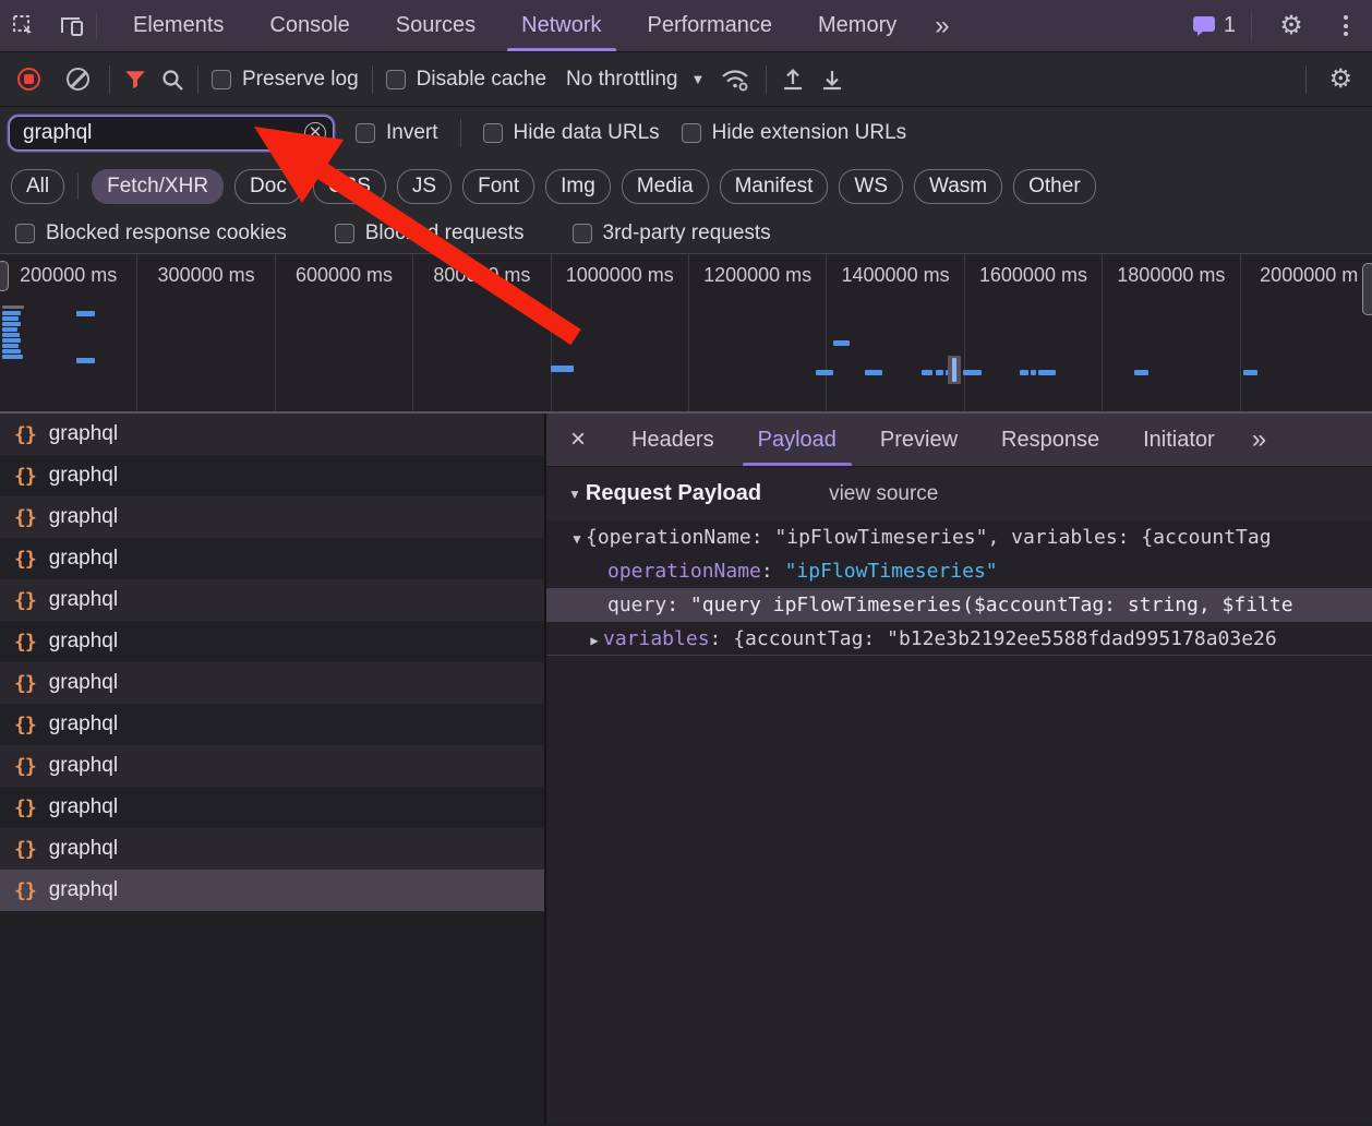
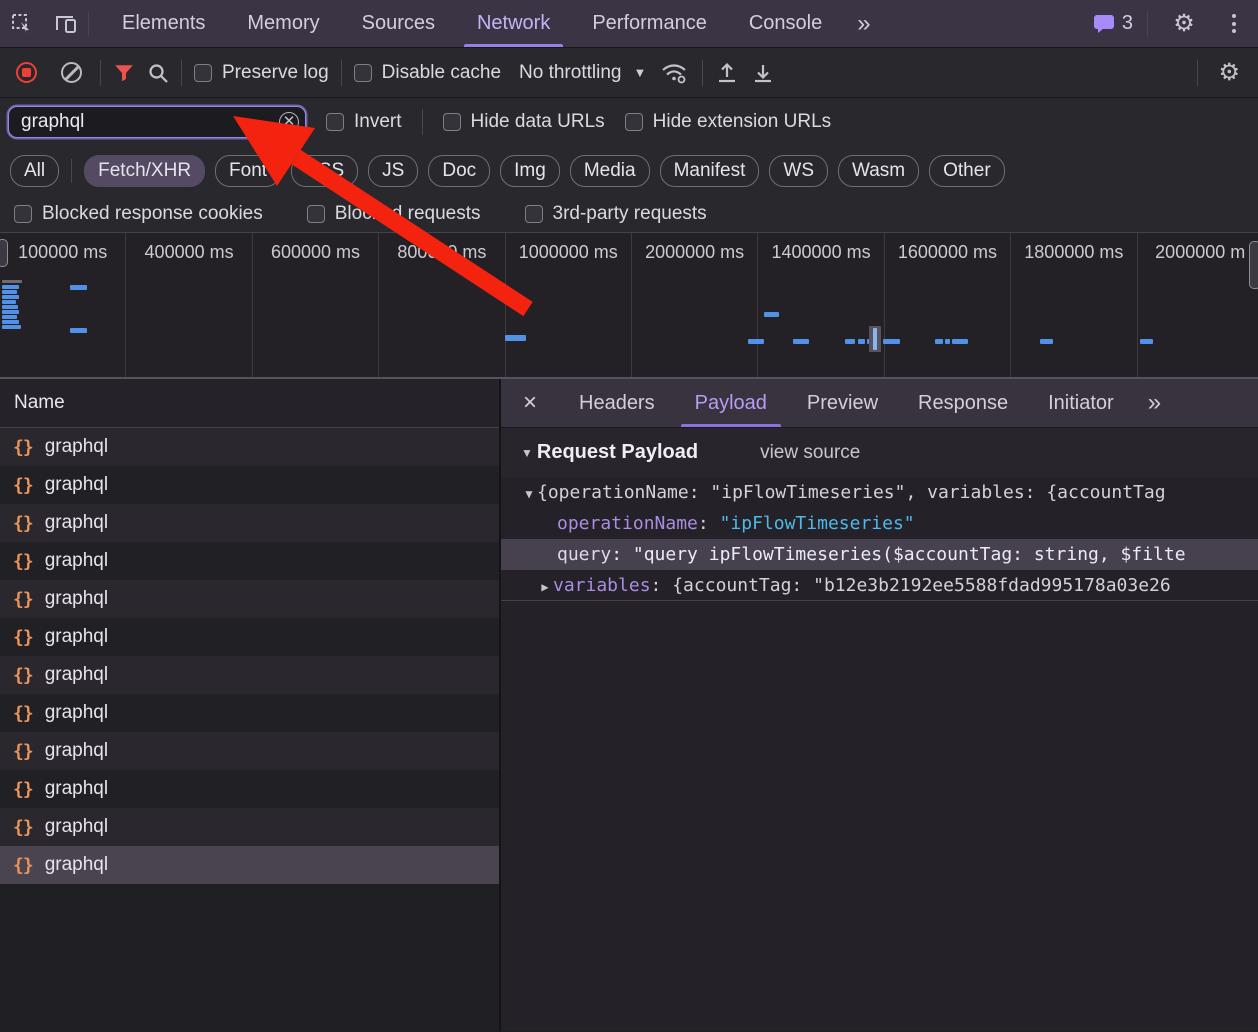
  Elements
- Console
+ Memory
  Sources
  Network
  Performance
- Memory
+ Console
  »
- 1
+ 3
  ⚙
  Preserve log
  Disable cache
  No throttling
  ▼
  ⚙
  graphql
  ✕
  Invert
  Hide data URLs
  Hide extension URLs
  All
  Fetch/XHR
- Doc
+ Font
  JS
- Font
+ Doc
  Img
  Media
  Manifest
  WS
  Wasm
  Other
  Blocked response cookies
  Blo requests
  3rd-party requests
- 200000 ms
+ 100000 ms
- 300000 ms
+ 400000 ms
  600000 ms
  1000000 ms
- 1200000 ms
+ 2000000 ms
  1400000 ms
  1600000 ms
  1800000 ms
  2000000 m
+ Name
  {}
  graphql
  {}
  graphql
  {}
  graphql
  {}
  graphql
  {}
  graphql
  {}
  graphql
  {}
  graphql
  {}
  graphql
  {}
  graphql
  {}
  graphql
  {}
  graphql
  {}
  graphql
  ×
  Headers
  Payload
  Preview
  Response
  Initiator
  »
  ▼
  Request Payload
  view source
  ▼ {operationName: "ipFlowTimeseries", variables: {accountTag
  operationName: "ipFlowTimeseries"
  query: "query ipFlowTimeseries($accountTag: string, $filte
  ▶ variables: {accountTag: "b12e3b2192ee5588fdad995178a03e26
